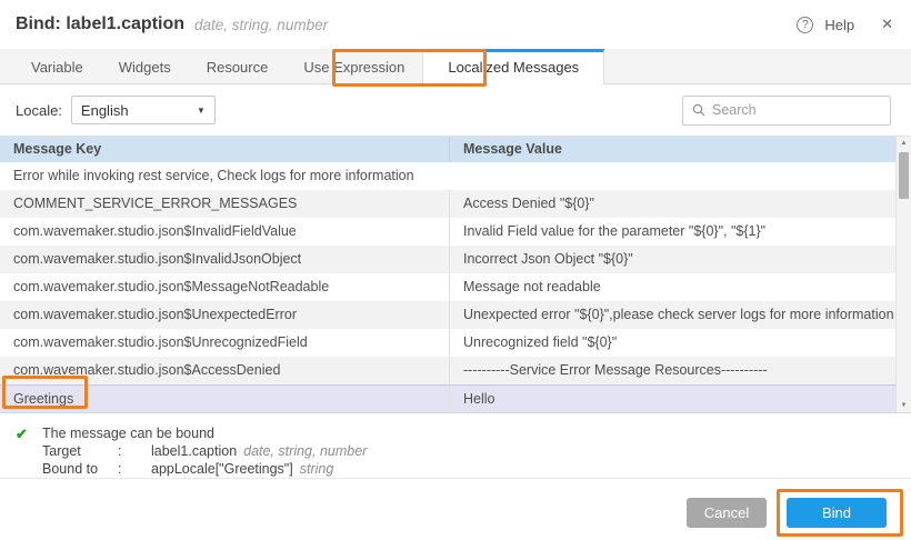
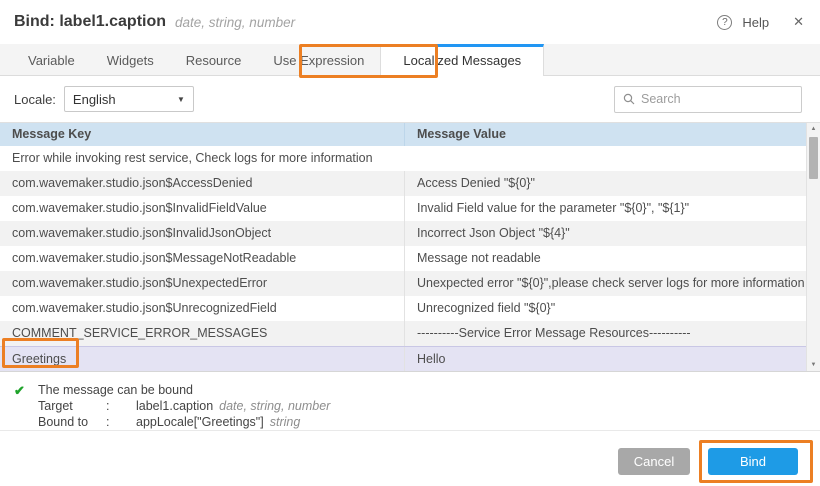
  Bind: label1.caption
  date, string, number
  ?
  Help
  ✕
  Variable
  Widgets
  Resource
  Use Expression
  Localized Messages
  Locale:
  English
  ▼
  Search
  Message Key
  Message Value
  Error while invoking rest service, Check logs for more information
- COMMENT_SERVICE_ERROR_MESSAGES
+ com.wavemaker.studio.json$AccessDenied
  Access Denied "${0}"
  com.wavemaker.studio.json$InvalidFieldValue
  Invalid Field value for the parameter "${0}", "${1}"
  com.wavemaker.studio.json$InvalidJsonObject
- Incorrect Json Object "${0}"
+ Incorrect Json Object "${4}"
  com.wavemaker.studio.json$MessageNotReadable
  Message not readable
  com.wavemaker.studio.json$UnexpectedError
  Unexpected error "${0}",please check server logs for more information
  com.wavemaker.studio.json$UnrecognizedField
  Unrecognized field "${0}"
- com.wavemaker.studio.json$AccessDenied
+ COMMENT_SERVICE_ERROR_MESSAGES
  ----------Service Error Message Resources----------
  Greetings
  Hello
  ✔
  The message can be bound
  Target
  :
  label1.caption date, string, number
  Bound to
  :
  appLocale["Greetings"] string
  Cancel
  Bind
